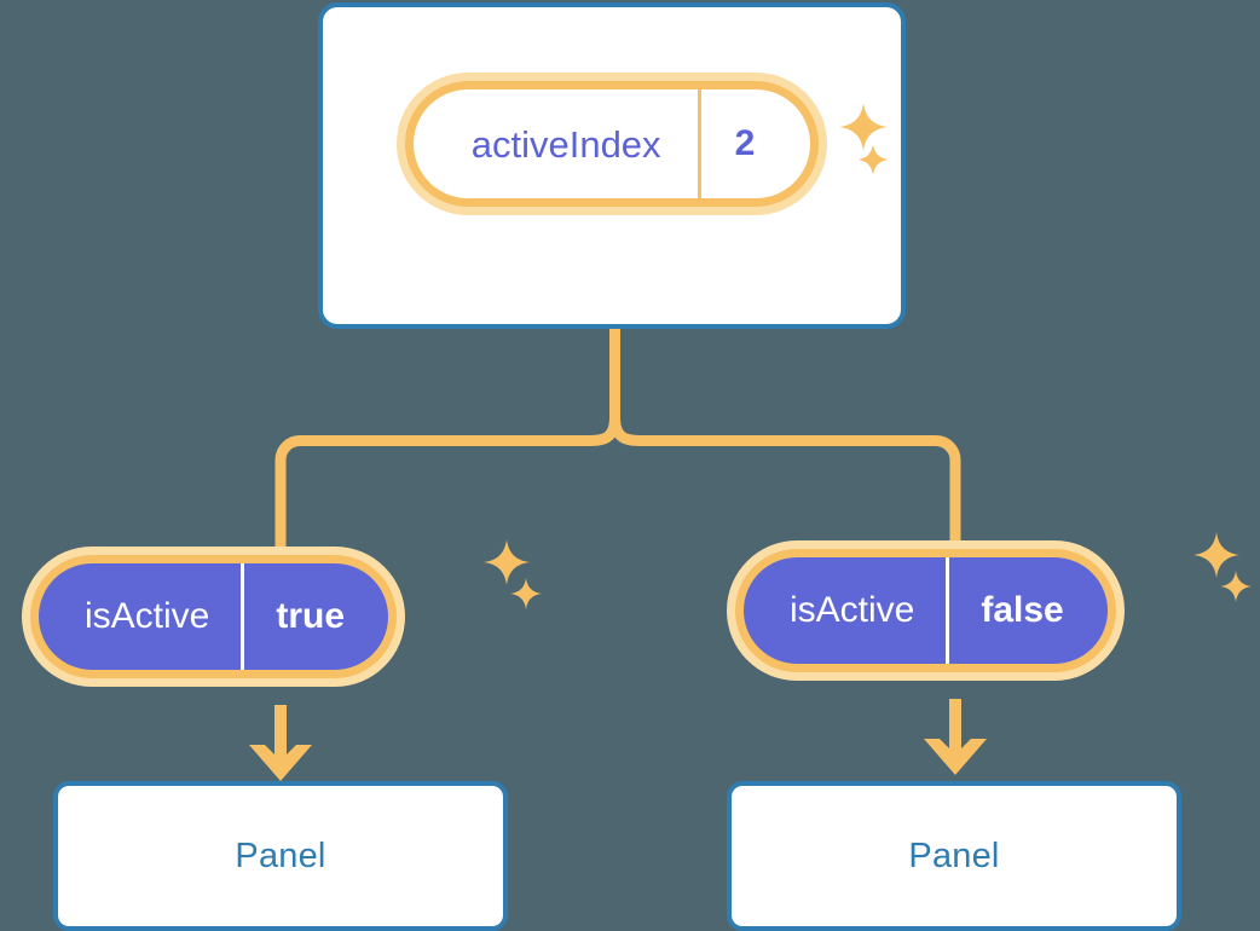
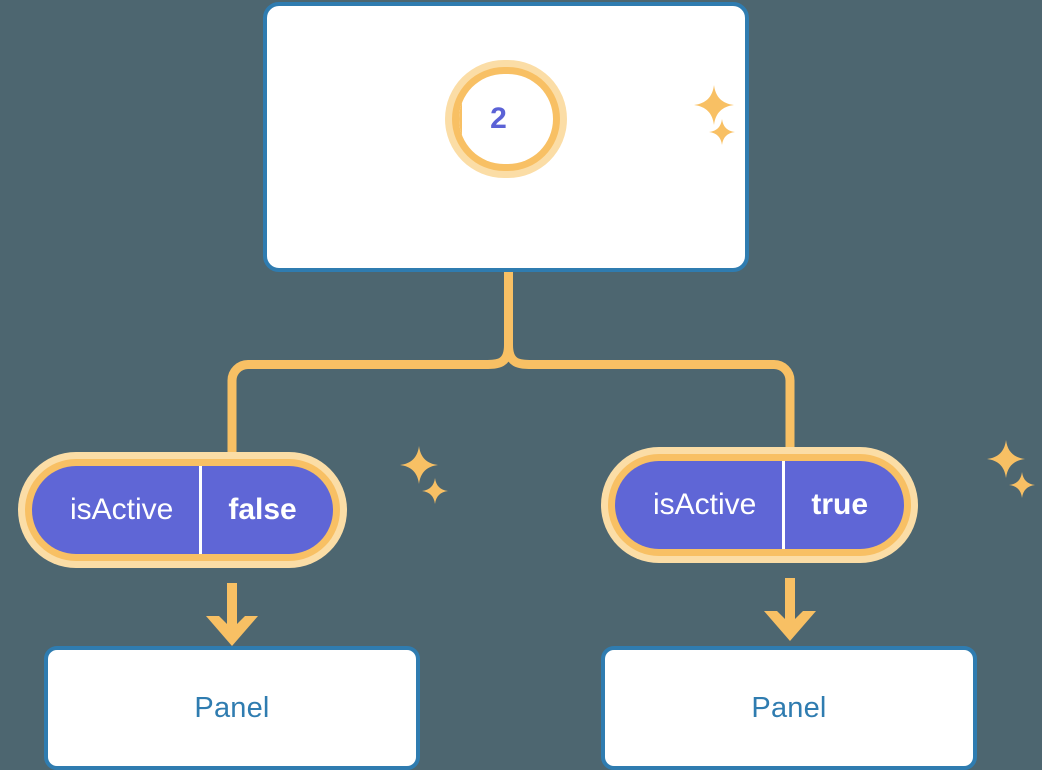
- activeIndex
  2
  isActive
- true
+ false
  isActive
- false
+ true
  Panel
  Panel
